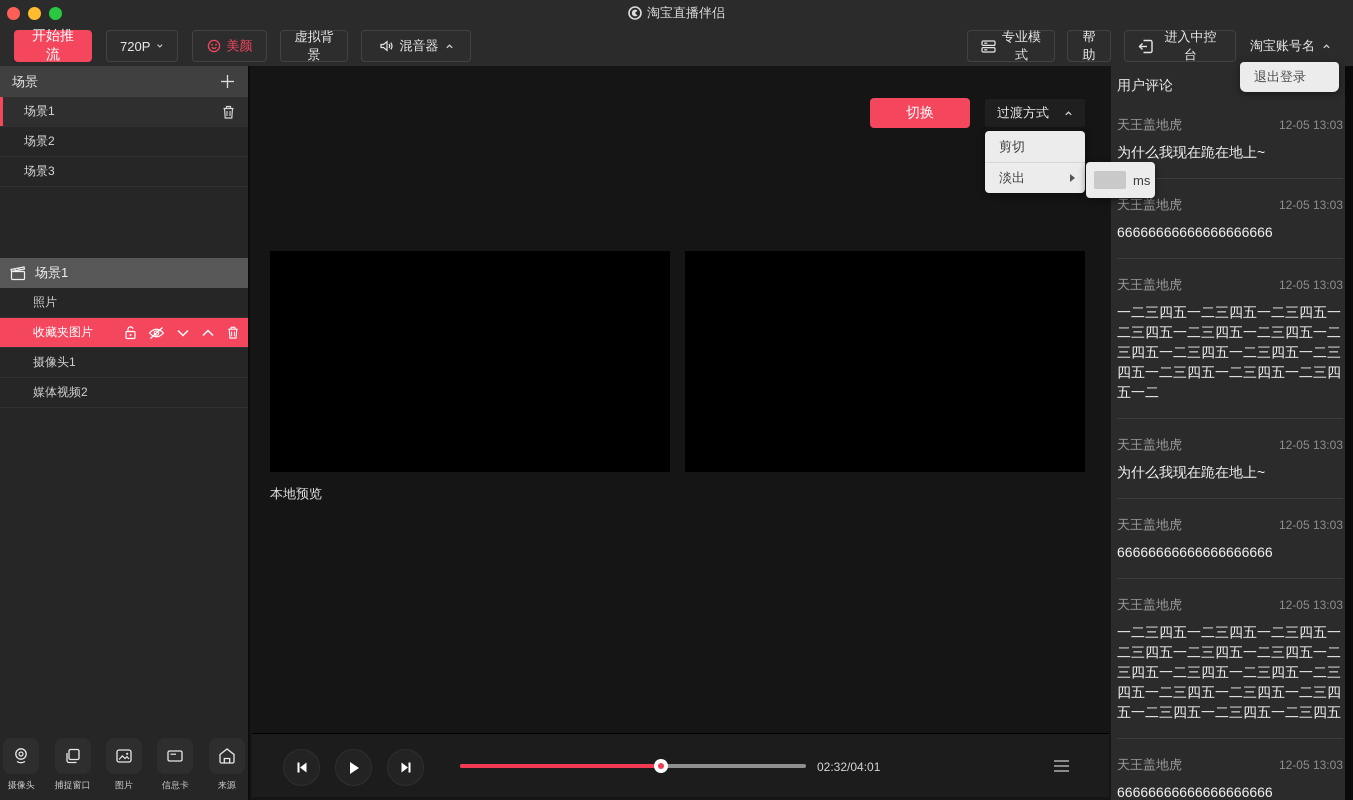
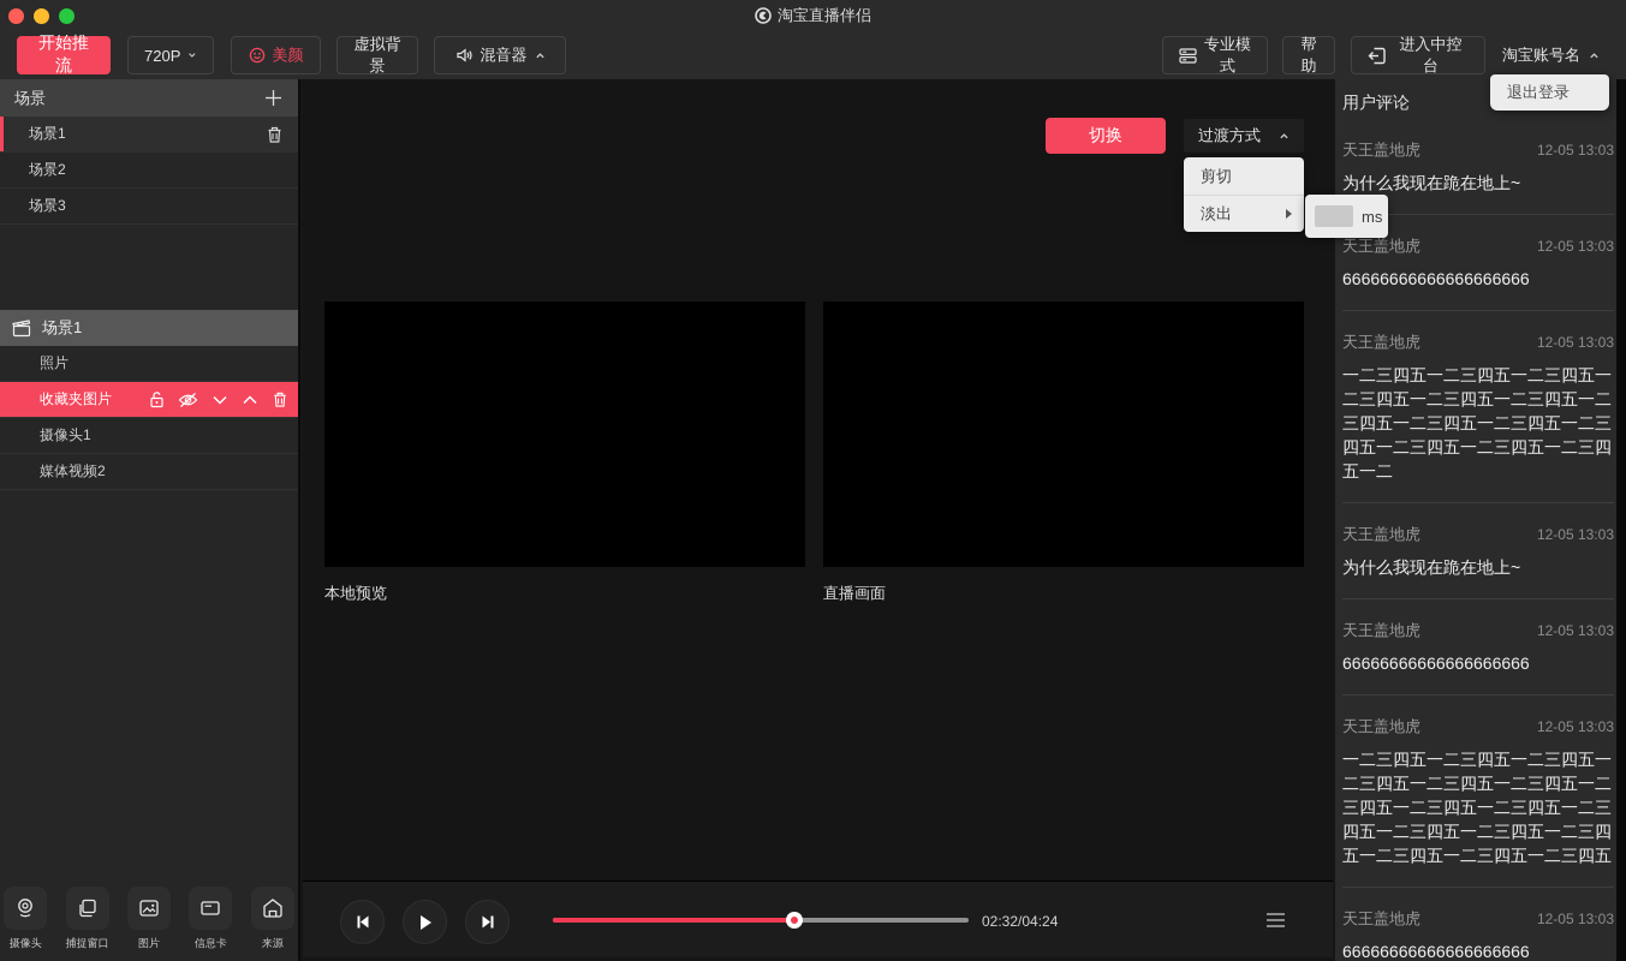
  淘宝直播伴侣
  开始推流
  720P
  美颜
  虚拟背景
  混音器
  专业模式
  帮助
  进入中控台
  淘宝账号名
  场景
  场景1
  场景2
  场景3
  场景1
  照片
  收藏夹图片
  摄像头1
  媒体视频2
  摄像头
  捕捉窗口
  图片
  信息卡
  来源
  切换
  过渡方式
  本地预览
+ 直播画面
- 02:32/04:01
+ 02:32/04:24
  用户评论
  天王盖地虎
  12-05 13:03
  为什么我现在跪在地上~
  天王盖地虎
  12-05 13:03
  66666666666666666666
  天王盖地虎
  12-05 13:03
  一二三四五一二三四五一二三四五一二三四五一二三四五一二三四五一二三四五一二三四五一二三四五一二三四五一二三四五一二三四五一二三四五一二
  天王盖地虎
  12-05 13:03
  为什么我现在跪在地上~
  天王盖地虎
  12-05 13:03
  66666666666666666666
  天王盖地虎
  12-05 13:03
  一二三四五一二三四五一二三四五一二三四五一二三四五一二三四五一二三四五一二三四五一二三四五一二三四五一二三四五一二三四五一二三四五一二三四五一二三四五一二三四五
  天王盖地虎
  12-05 13:03
  66666666666666666666
  退出登录
  剪切
  淡出
  ms
